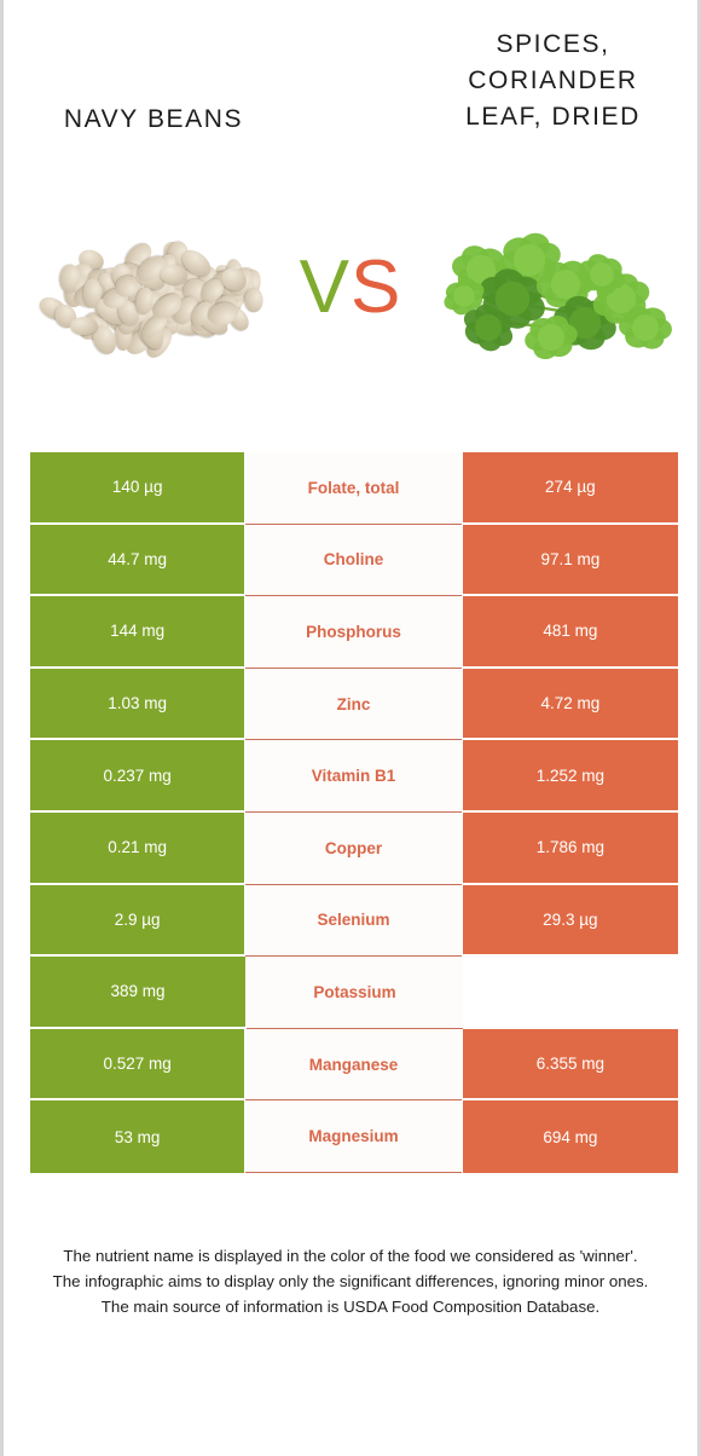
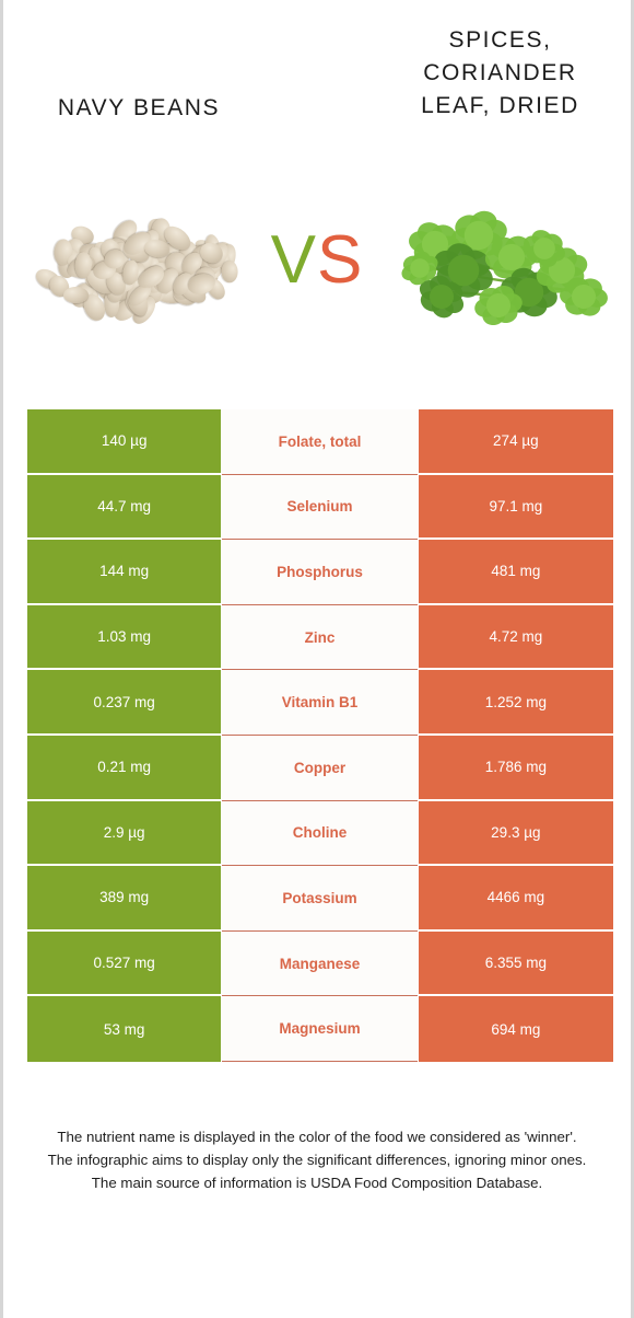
  NAVY BEANS
  SPICES,
  CORIANDER
  LEAF, DRIED
  VS
  140 µg
  Folate, total
  274 µg
  44.7 mg
- Choline
+ Selenium
  97.1 mg
  144 mg
  Phosphorus
  481 mg
  1.03 mg
  Zinc
  4.72 mg
  0.237 mg
  Vitamin B1
  1.252 mg
  0.21 mg
  Copper
  1.786 mg
  2.9 µg
- Selenium
+ Choline
  29.3 µg
  389 mg
  Potassium
+ 4466 mg
  0.527 mg
  Manganese
  6.355 mg
  53 mg
  Magnesium
  694 mg
  The nutrient name is displayed in the color of the food we considered as 'winner'.
  The infographic aims to display only the significant differences, ignoring minor ones.
  The main source of information is USDA Food Composition Database.
